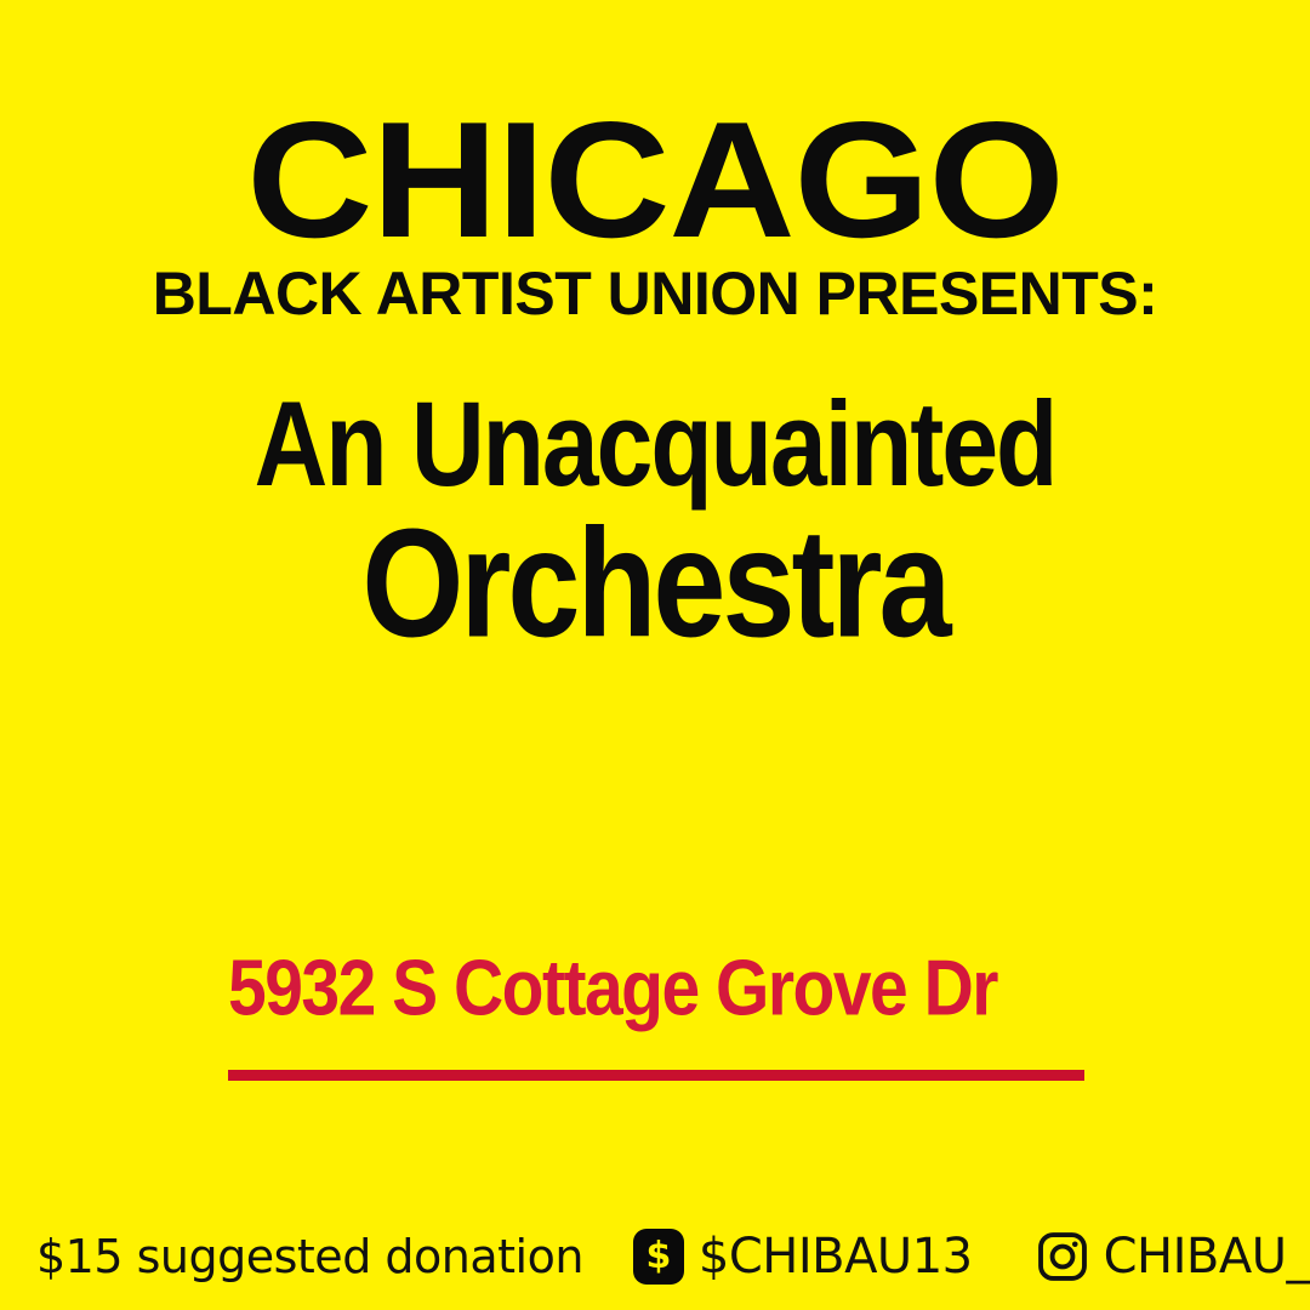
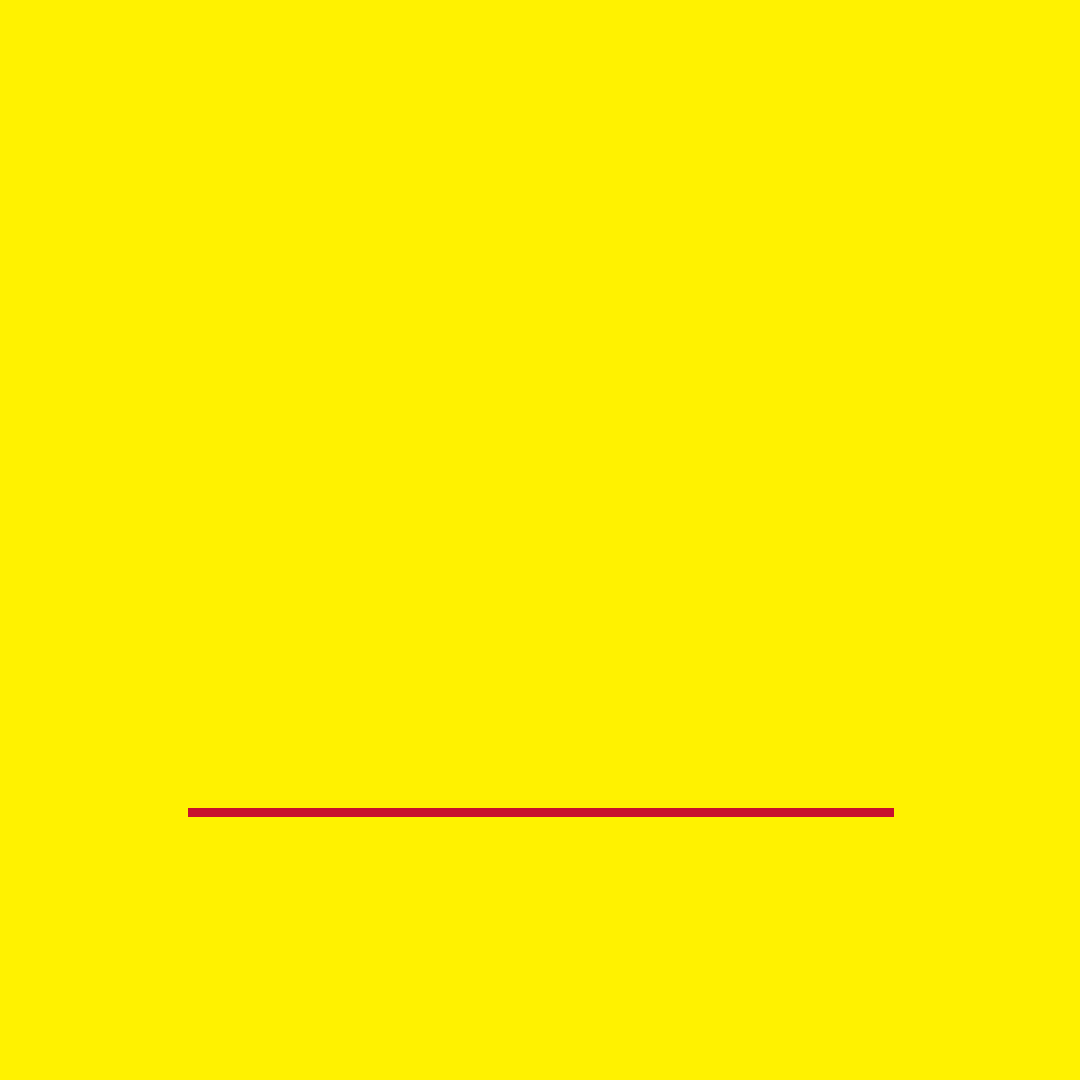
- CHICAGO
- BLACK ARTIST UNION PRESENTS:
- An Unacquainted
- Orchestra
- 5932 S Cottage Grove Dr
- $15 suggested donation
- $
- $CHIBAU13
- CHIBAU_
